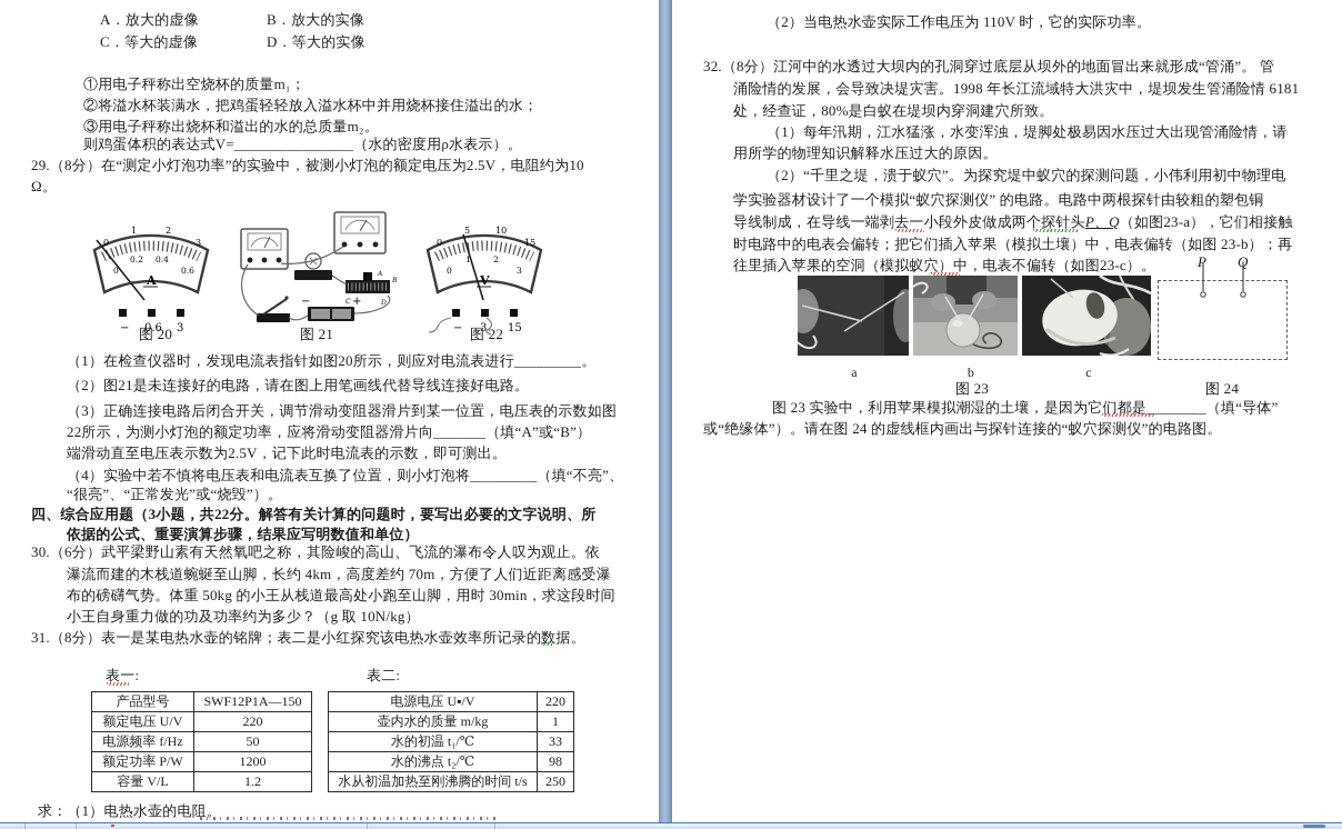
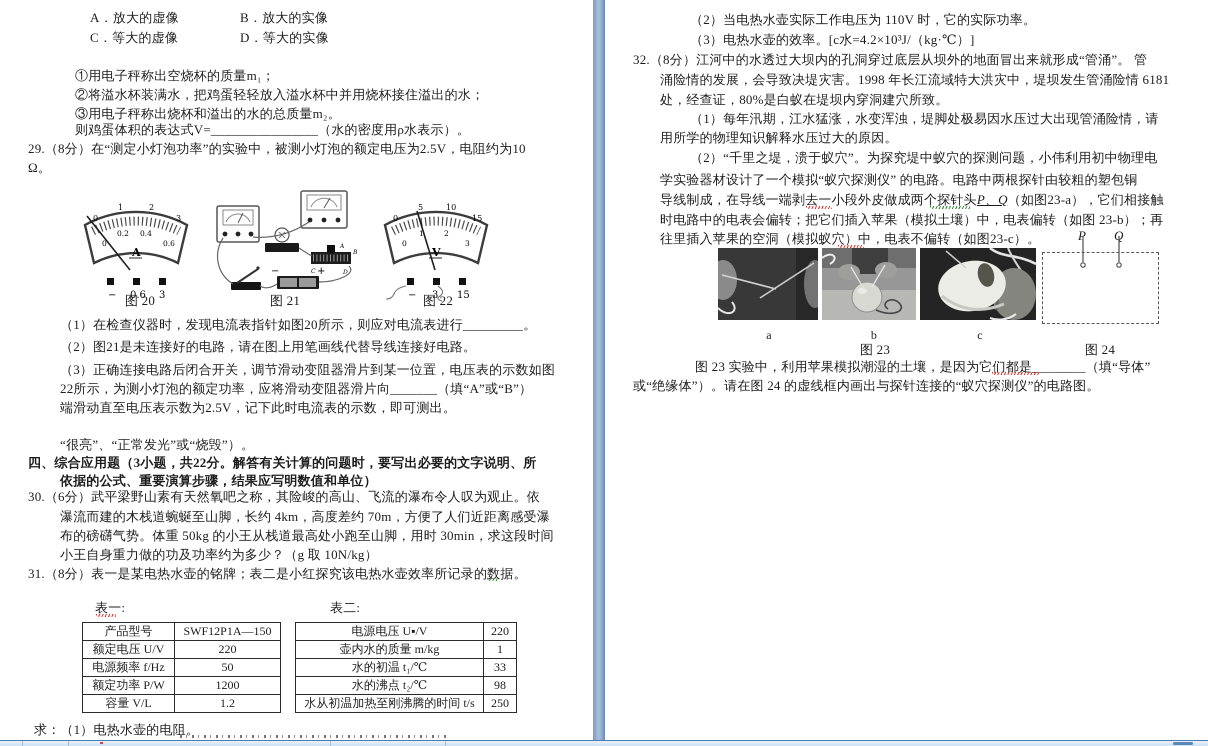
  A．放大的虚像
  B．放大的实像
  C．等大的虚像
  D．等大的实像
  ①用电子秤称出空烧杯的质量m₁；
  ②将溢水杯装满水，把鸡蛋轻轻放入溢水杯中并用烧杯接住溢出的水；
  ③用电子秤称出烧杯和溢出的水的总质量m₂。
  则鸡蛋体积的表达式V=________________（水的密度用ρ水表示）。
  29.（8分）在“测定小灯泡功率”的实验中，被测小灯泡的额定电压为2.5V，电阻约为10
  Ω。
  0
  1
  2
  3
  0
  0.2
  0.4
  0.6
  A
  −
  0.6
  3
  −
  +
  0
  5
  10
  15
  0
  1
  2
  3
  V
  −
  3
  15
  图 20
  图 21
  图 22
  （1）在检查仪器时，发现电流表指针如图20所示，则应对电流表进行_________。
  （2）图21是未连接好的电路，请在图上用笔画线代替导线连接好电路。
  （3）正确连接电路后闭合开关，调节滑动变阻器滑片到某一位置，电压表的示数如图
  22所示，为测小灯泡的额定功率，应将滑动变阻器滑片向_______（填“A”或“B”）
  端滑动直至电压表示数为2.5V，记下此时电流表的示数，即可测出。
- （4）实验中若不慎将电压表和电流表互换了位置，则小灯泡将_________（填“不亮”、
  “很亮”、“正常发光”或“烧毁”）。
  四、综合应用题（3小题，共22分。解答有关计算的问题时，要写出必要的文字说明、所
  依据的公式、重要演算步骤，结果应写明数值和单位）
  30.（6分）武平梁野山素有天然氧吧之称，其险峻的高山、飞流的瀑布令人叹为观止。依
  瀑流而建的木栈道蜿蜒至山脚，长约 4km，高度差约 70m，方便了人们近距离感受瀑
  布的磅礴气势。体重 50kg 的小王从栈道最高处小跑至山脚，用时 30min，求这段时间
  小王自身重力做的功及功率约为多少？（g 取 10N/kg）
  31.（8分）表一是某电热水壶的铭牌；表二是小红探究该电热水壶效率所记录的数据。
  表一:
  表二:
  产品型号	SWF12P1A—150
  额定电压 U/V	220
  电源频率 f/Hz	50
  额定功率 P/W	1200
  容量 V/L	1.2
  电源电压 U▪/V	220
  壶内水的质量 m/kg	1
  水的初温 t₁/℃	33
  水的沸点 t₂/℃	98
  水从初温加热至刚沸腾的时间 t/s	250
  求：（1）电热水壶的电阻。
  （2）当电热水壶实际工作电压为 110V 时，它的实际功率。
+ （3）电热水壶的效率。[c水=4.2×10³J/（kg·℃）]
  32.（8分）江河中的水透过大坝内的孔洞穿过底层从坝外的地面冒出来就形成“管涌”。 管
  涌险情的发展，会导致决堤灾害。1998 年长江流域特大洪灾中，堤坝发生管涌险情 6181
  处，经查证，80%是白蚁在堤坝内穿洞建穴所致。
  （1）每年汛期，江水猛涨，水变浑浊，堤脚处极易因水压过大出现管涌险情，请
  用所学的物理知识解释水压过大的原因。
  （2）“千里之堤，溃于蚁穴”。为探究堤中蚁穴的探测问题，小伟利用初中物理电
  学实验器材设计了一个模拟“蚁穴探测仪” 的电路。电路中两根探针由较粗的塑包铜
  导线制成，在导线一端剥去一小段外皮做成两个探针头P、Q（如图23-a），它们相接触
  时电路中的电表会偏转；把它们插入苹果（模拟土壤）中，电表偏转（如图 23-b）；再
  往里插入苹果的空洞（模拟蚁穴）中，电表不偏转（如图23-c）。
  P
  Q
  a
  b
  c
  图 23
  图 24
  图 23 实验中，利用苹果模拟潮湿的土壤，是因为它们都是________（填“导体”
  或“绝缘体”）。请在图 24 的虚线框内画出与探针连接的“蚁穴探测仪”的电路图。
